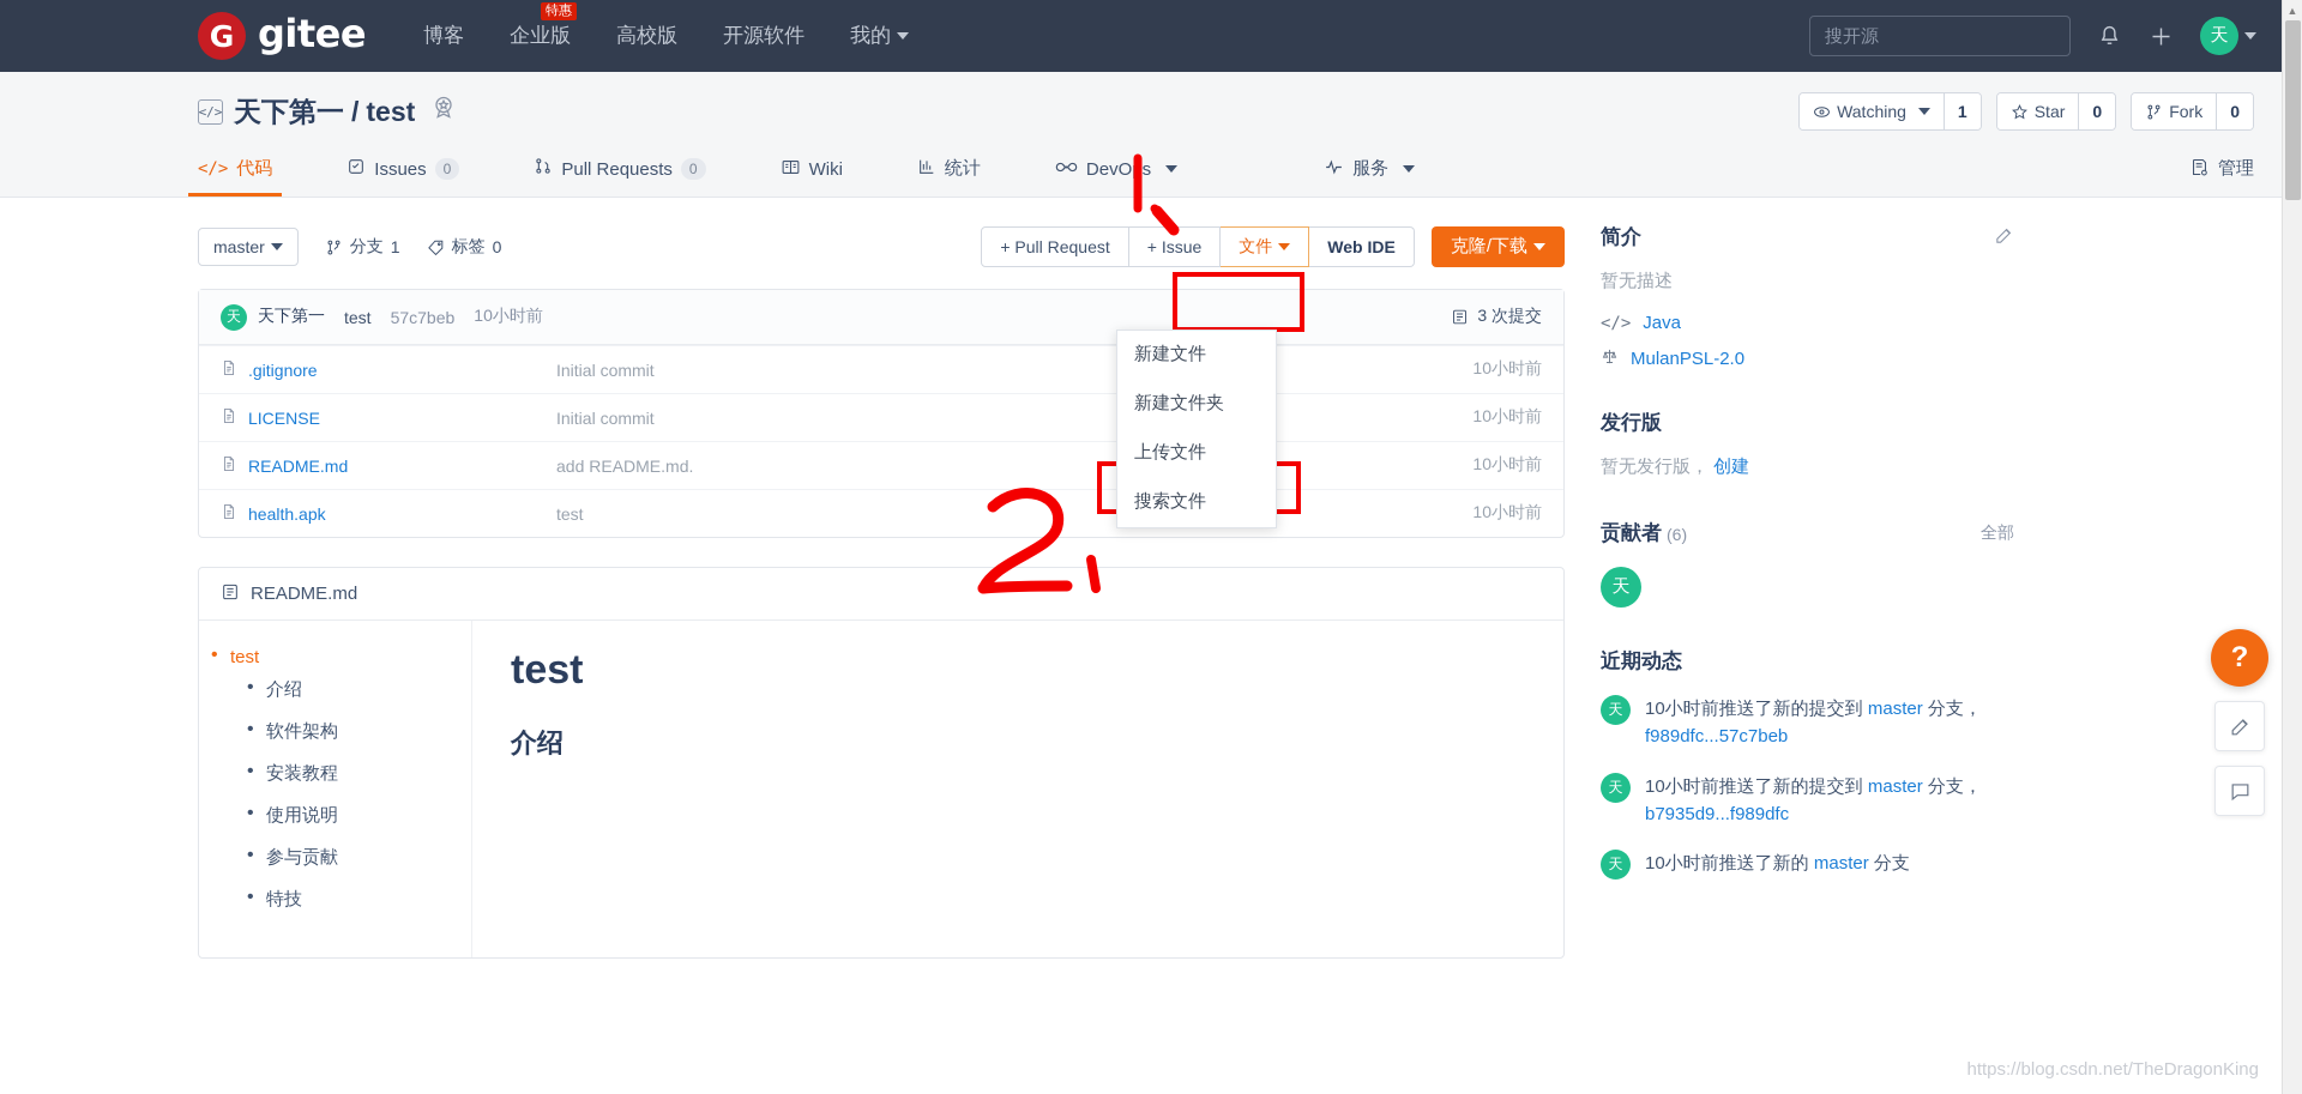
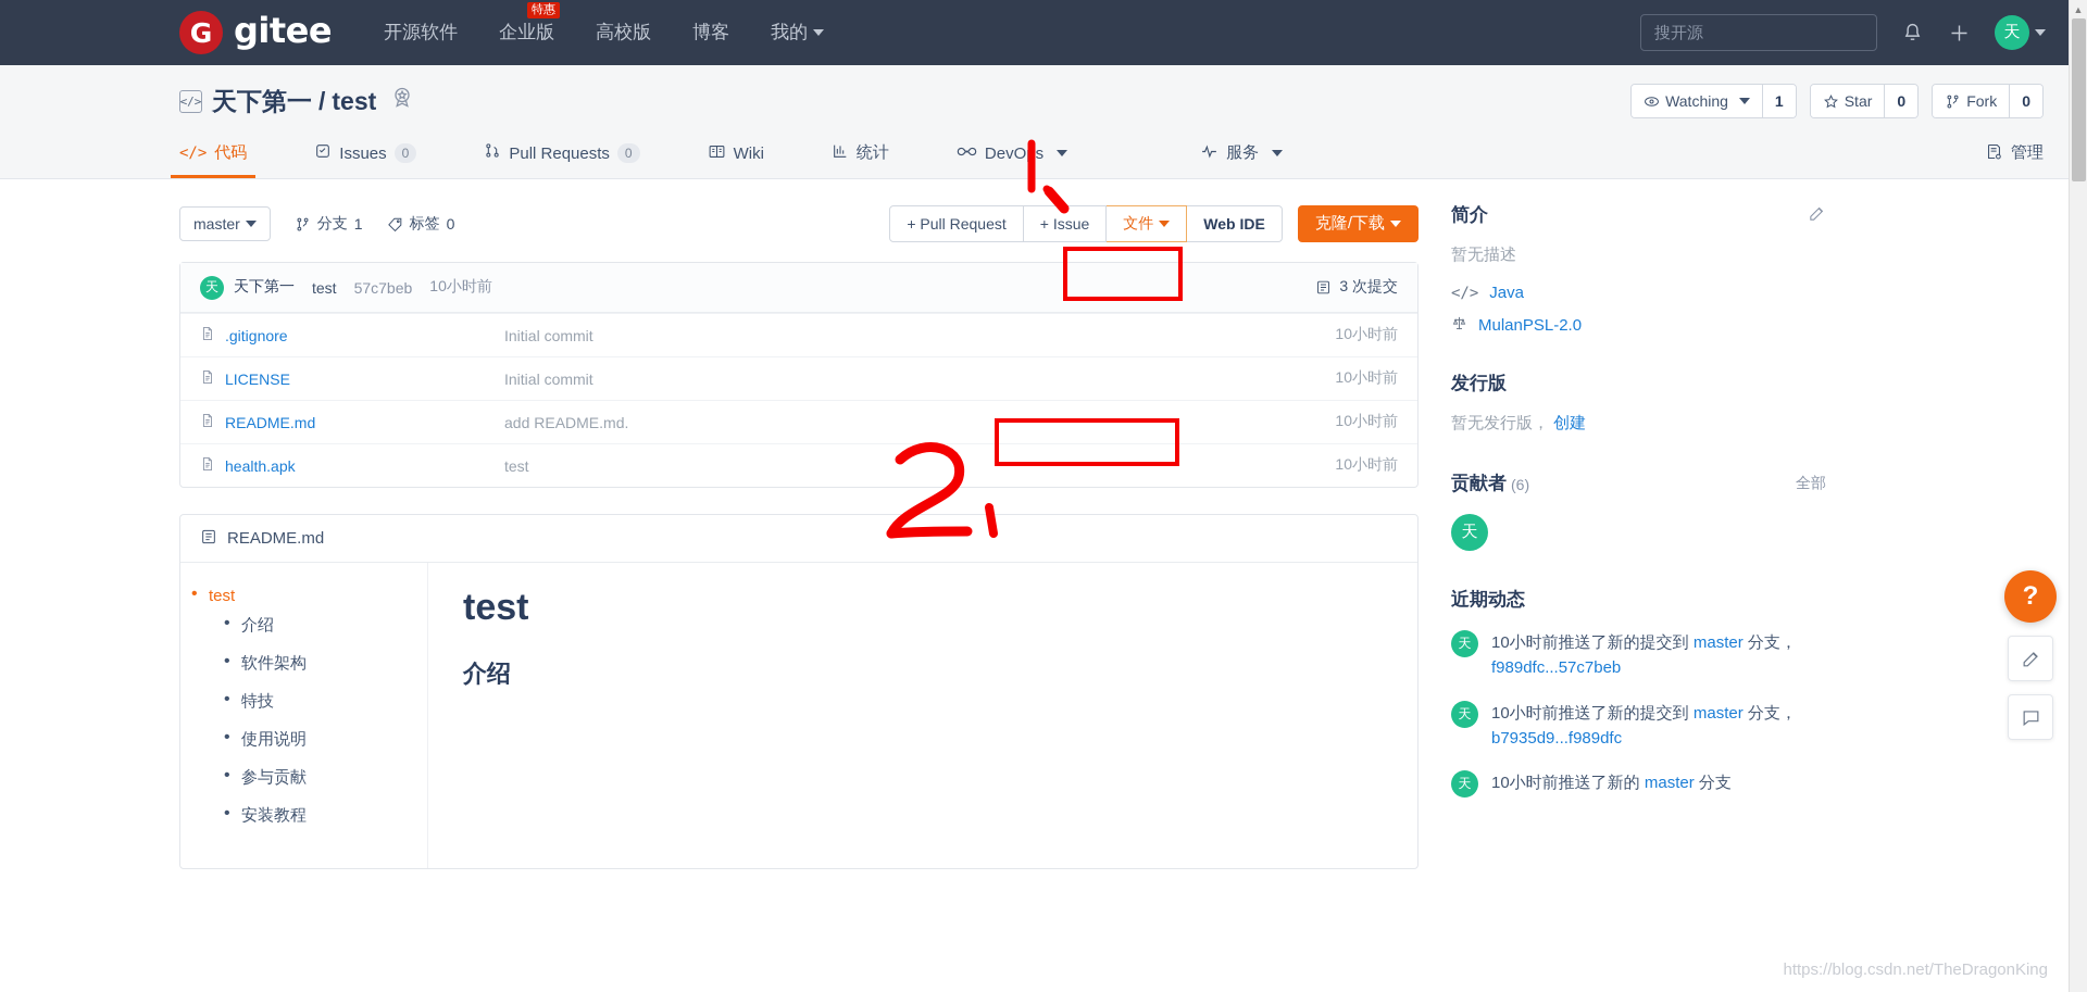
  G
  gitee
- 博客
+ 开源软件
  企业版
  特惠
  高校版
- 开源软件
+ 博客
  我的
  搜开源
  天
  </>
  天下第一
  /
  test
  Watching
  1
  Star
  0
  Fork
  0
  </>
  代码
  Issues
  0
  Pull Requests
  0
  Wiki
  统计
  DevOs
  服务
  管理
  master
  分支
  1
  标签
  0
  + Pull Request
  + Issue
  文件
  Web IDE
  克隆/下载
  天
  天下第一
  test
  57c7beb
  10小时前
  3 次提交
  .gitignore
  Initial commit
  10小时前
  LICENSE
  Initial commit
  10小时前
  README.md
  add README.md.
  10小时前
  health.apk
  test
  10小时前
  README.md
  test
  介绍
  软件架构
- 安装教程
+ 特技
  使用说明
  参与贡献
- 特技
+ 安装教程
  test
  介绍
  简介
  暂无描述
  </>
  Java
  MulanPSL-2.0
  发行版
  暂无发行版， 创建
  贡献者
  (6)
  全部
  天
  近期动态
  天
  10小时前推送了新的提交到 master 分支，f989dfc...57c7beb
  天
  10小时前推送了新的提交到 master 分支，b7935d9...f989dfc
  天
  10小时前推送了新的 master 分支
- 新建文件
- 新建文件夹
- 上传文件
- 搜索文件
  ?
  ▲
  https://blog.csdn.net/TheDragonKing
